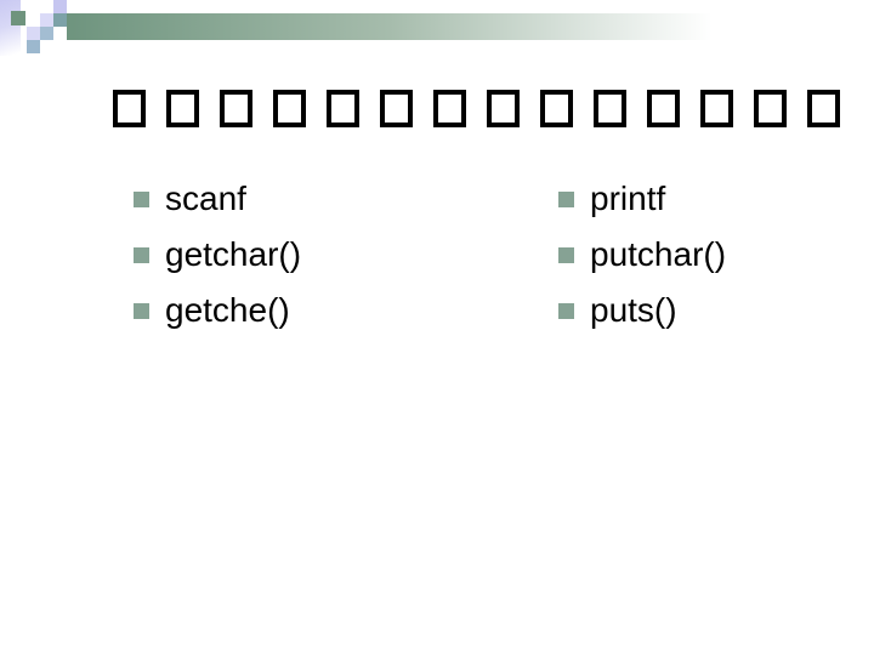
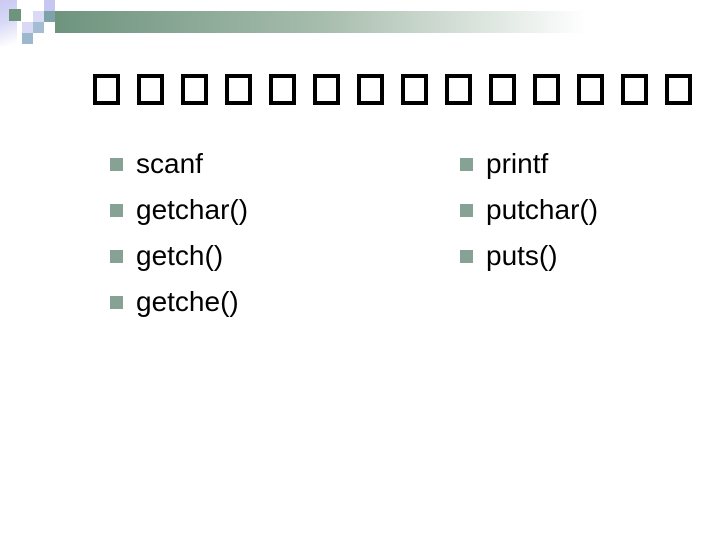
  scanf
  getchar()
+ getch()
  getche()
  printf
  putchar()
  puts()
